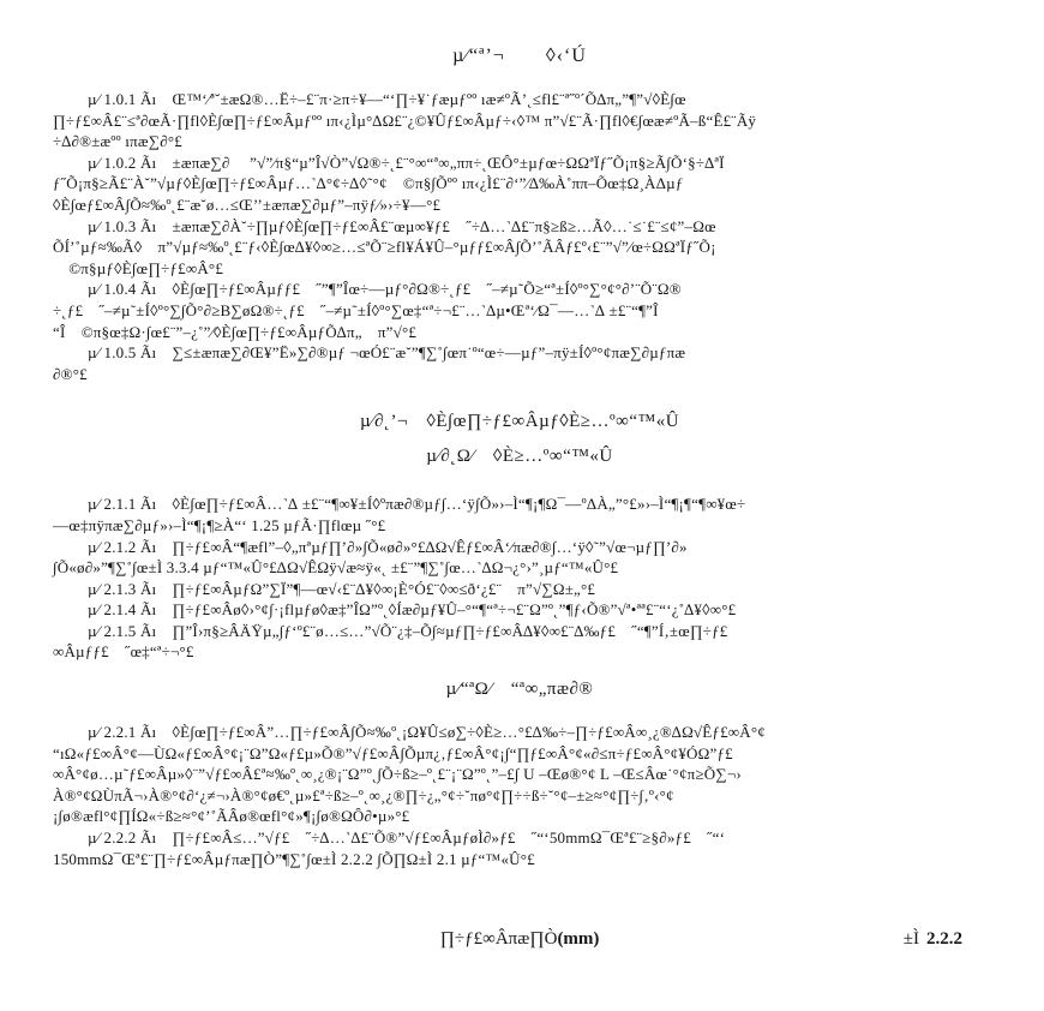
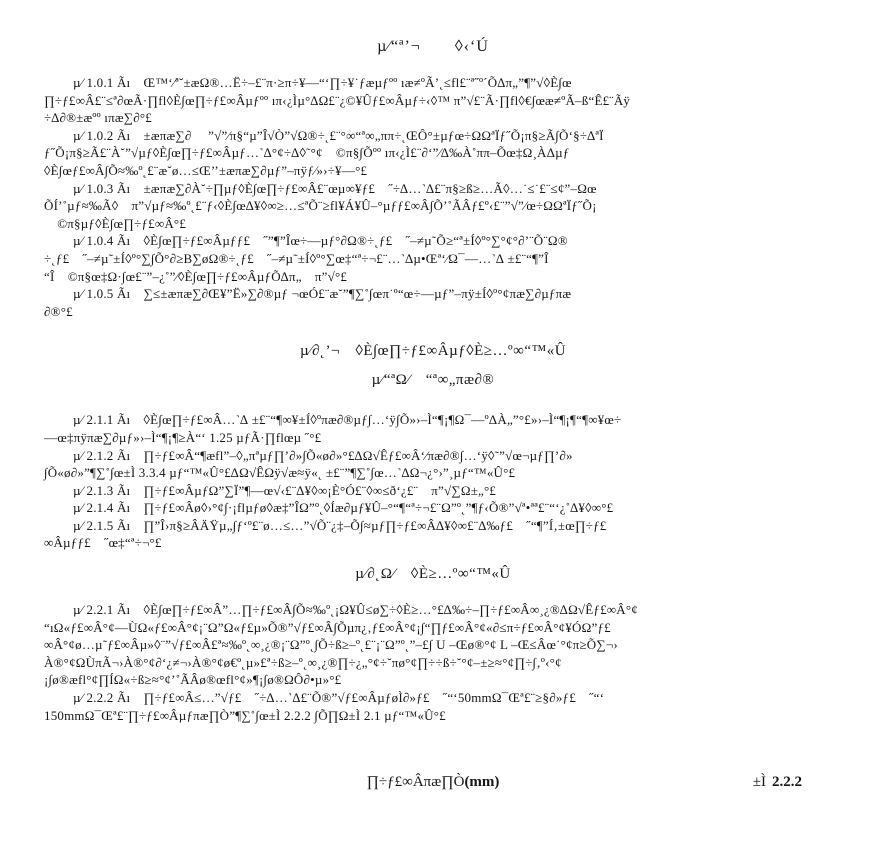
  µ⁄“ª’¬ ◊‹‘Ú
  µ⁄ 1.0.1 Ãı Œ™‘⁄ª˘±æΩ®…Ë÷–£¨π·≥π÷¥––“‘∏÷¥˙ƒæµƒºº ıæ≠ºÃ’˛≤fl£¨ª˝º´Õ∆π„”¶”√◊È∫œ
  ∏÷ƒ£∞Â£¨≤ª∂œÃ·∏fl◊È∫œ∏÷ƒ£∞Âµƒºº ıπ‹¿Ìµ°∆Ω£¨¿©¥Ûƒ£∞Âµƒ÷‹◊™ π”√£¨Ã·∏fl◊€∫œæ≠ºÃ–ß“Ê£¨Ãÿ
  ÷∆∂®±æºº ıπæ∑∂°£
  µ⁄ 1.0.2 Ãı ±æπæ∑∂ ”√”⁄π§“µ”Î√Ò”√Ω®÷˛£¨°∞“ª∞„ππ÷˛ŒÔ°±µƒœ÷ΩΩªÏƒ˝Õ¡π§≥Ã∫Õ‘§÷∆ªÏ
  ƒ˝Õ¡π§≥Ã£¨À˘”√µƒ◊È∫œ∏÷ƒ£∞Âµƒ…˺∆°¢÷∆◊˜°¢ ©π§∫Õºº ıπ‹¿Ì£¨∂‘”⁄∆‰À˚ππ–Õœ‡Ω¸ÀΔµƒ
  ◊È∫œƒ£∞Â∫Õ≈‰º˛£¨æ˘ø…≤Œ’’±æπæ∑∂µƒ”–πÿƒ⁄»›÷¥––°£
  µ⁄ 1.0.3 Ãı ±æπæ∑∂À˘÷∏µƒ◊È∫œ∏÷ƒ£∞Â£¨œµ∞¥ƒ£ ˝÷∆…˺∆£¨π§≥ß≥…Ã◊…˙≤˙£¨≤¢”–Ωœ
  ÕÍ’˚µƒ≈‰Ã◊ π”√µƒ≈‰º˛£¨ƒ‹◊È∫œ∆¥◊∞≥…≤ªÕ¨≥fl¥Á¥Û–°µƒƒ£∞Â∫Õ’˚ÃÂƒ£º‹£¨”√”⁄œ÷ΩΩªÏƒ˝Õ¡
  ©π§µƒ◊È∫œ∏÷ƒ£∞Â°£
  µ⁄ 1.0.4 Ãı ◊È∫œ∏÷ƒ£∞Âµƒƒ£ ˝”¶”Îœ÷––µƒ°∂Ω®÷˛ƒ£ ˝–≠µ˜Õ≥“ª±Í◊º°∑°¢°∂’¨Õ¨Ω®
  ÷˛ƒ£ ˝–≠µ˜±Í◊º°∑∫Õ°∂≥Β∑øΩ®÷˛ƒ£ ˝–≠µ˜±Í◊º°∑œ‡“ª÷¬£¨…˺∆µ•Œª‘⁄Ω¯––…˺∆ ±£¨“¶”Î
  “Î ©π§œ‡Ω·∫œ£¨”–¿˚”⁄◊È∫œ∏÷ƒ£∞ÂµƒÕ∆π„ π”√°£
  µ⁄ 1.0.5 Ãı ∑≤±æπæ∑∂Œ¥”Ë»∑∂®µƒ ¬œÓ£¨æ˘”¶∑˚∫œπ˙º“œ÷––µƒ”–πÿ±Í◊º°¢πæ∑∂µƒπæ
  ∂®°£
  µ⁄∂˛’¬ ◊È∫œ∏÷ƒ£∞Âµƒ◊È≥…º∞“™«Û
- µ⁄∂˛Ω⁄ ◊È≥…º∞“™«Û
+ µ⁄“ªΩ⁄ “ª∞„πæ∂®
  µ⁄ 2.1.1 Ãı ◊È∫œ∏÷ƒ£∞Â…˺∆ ±£¨“¶∞¥±Í◊ºπæ∂®µƒ∫…‘ÿ∫Õ»›–Ì“¶¡¶Ω¯––ºΔÀ„”°£»›–Ì“¶¡¶“¶∞¥œ÷
  ––œ‡πÿπæ∑∂µƒ»›–Ì“¶¡¶≥À“‘ 1.25 µƒÃ·∏flœµ ˝°£
  µ⁄ 2.1.2 Ãı ∏÷ƒ£∞Â“¶æfl”–◊„πªµƒ∏’∂»∫Õ«ø∂»°£∆Ω√Êƒ£∞Â‘⁄πæ∂®∫…‘ÿ◊˜”√œ¬µƒ∏’∂»
  ∫Õ«ø∂»”¶∑˚∫œ±Ì 3.3.4 µƒ“™«Û°£∆Ω√ÊΩÿ√æ≈ÿ«˛ ±£¨”¶∑˚∫œ…˺∆Ω¬¿°›”¸µƒ“™«Û°£
  µ⁄ 2.1.3 Ãı ∏÷ƒ£∞ÂµƒΩ”∑Ï”¶—œ√‹£¨∆¥◊∞¡È°Ó£¨◊∞≤ð‘¿£¨ π”√∑Ω±„°£
  µ⁄ 2.1.4 Ãı ∏÷ƒ£∞Âø◊›°¢∫·¡flµƒø◊æ‡”ÎΩ”º˛◊Íæ∂µƒ¥Û–°“¶“ª÷¬£¨Ω”º˛”¶ƒ‹Õ®”√ª•ªª£¨“‘¿˚∆¥◊∞°£
  µ⁄ 2.1.5 Ãı ∏”Î›π§≥ÂÄŸµ„∫ƒ‘º£¨ø…≤…”√Õ¨¿‡–Õ∫≈µƒ∏÷ƒ£∞Â∆¥◊∞£¨∆‰ƒ£ ˝“¶”Í‚±œ∏÷ƒ£
  ∞Âµƒƒ£ ˝œ‡“ª÷¬°£
- µ⁄“ªΩ⁄ “ª∞„πæ∂®
+ µ⁄∂˛Ω⁄ ◊È≥…º∞“™«Û
  µ⁄ 2.2.1 Ãı ◊È∫œ∏÷ƒ£∞Â”…∏÷ƒ£∞Â∫Õ≈‰º˛¡Ω¥Û≤ø∑÷◊È≥…°£∆‰÷–∏÷ƒ£∞Â∞¸¿®∆Ω√Êƒ£∞Â°¢
  “ıΩ«ƒ£∞Â°¢—ÙΩ«ƒ£∞Â°¢¡¨Ω”Ω«ƒ£µ»Õ®”√ƒ£∞Â∫Õµπ¿‚ƒ£∞Â°¢¡∫“∏ƒ£∞Â°¢«∂≤π÷ƒ£∞Â°¢¥ÓΩ”ƒ£
  ∞Â°¢ø…µ˜ƒ£∞Âµ»◊¨”√ƒ£∞Â£ª≈‰º˛∞¸¿®¡¨Ω”º˛∫Õ÷ß≥–º˛£¨¡¨Ω”º˛”–£∫ U –Œø®°¢ L –Œ≤Âœ˙°¢π≥Õ∑¬›
  À®°¢ΩÙπÃ¬›À®°¢∂‘¿≠¬›À®°¢ø€º˛µ»£ª÷ß≥–º˛∞¸¿®∏÷¿„°¢÷˘πø°¢∏÷÷ß÷˘°¢–±≥≈°¢∏÷∫‚º‹°¢
  ¡∫ø®æfl°¢∏ÍΩ«÷ß≥≈°¢’˚ÃÂø®œfl°¢»¶¡∫ø®ΩÔ∂•µ»°£
  µ⁄ 2.2.2 Ãı ∏÷ƒ£∞Â≤…”√ƒ£ ˝÷∆…˺∆£¨Õ®”√ƒ£∞ÂµƒøÌ∂»ƒ£ ˝“‘50mmΩ¯Œª£¨≥§∂»ƒ£ ˝“‘
  150mmΩ¯Œª£¨∏÷ƒ£∞Âµƒπæ∏Ò”¶∑˚∫œ±Ì 2.2.2 ∫Õ∏Ω±Ì 2.1 µƒ“™«Û°£
  ∏÷ƒ£∞Âπæ∏Ò(mm)
  ±Ì 2.2.2
